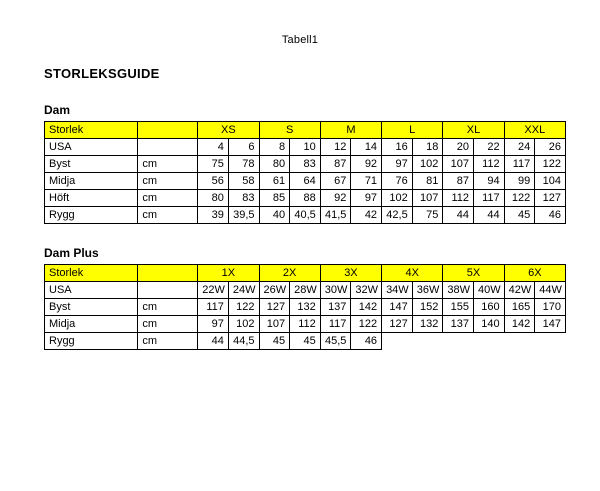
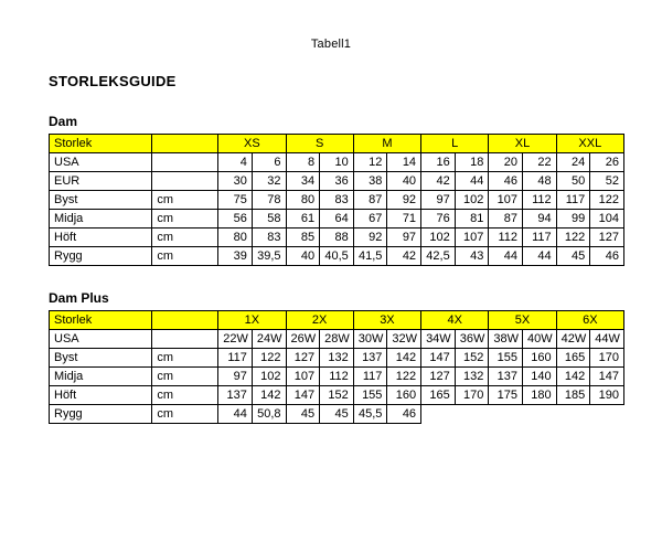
  Tabell1
  STORLEKSGUIDE
  Dam
  Storlek		XS	S	M	L	XL	XXL
  USA		4	6	8	10	12	14	16	18	20	22	24	26
+ EUR		30	32	34	36	38	40	42	44	46	48	50	52
  Byst	cm	75	78	80	83	87	92	97	102	107	112	117	122
  Midja	cm	56	58	61	64	67	71	76	81	87	94	99	104
  Höft	cm	80	83	85	88	92	97	102	107	112	117	122	127
- Rygg	cm	39	39,5	40	40,5	41,5	42	42,5	75	44	44	45	46
+ Rygg	cm	39	39,5	40	40,5	41,5	42	42,5	43	44	44	45	46
  Dam Plus
  Storlek		1X	2X	3X	4X	5X	6X
  USA		22W	24W	26W	28W	30W	32W	34W	36W	38W	40W	42W	44W
  Byst	cm	117	122	127	132	137	142	147	152	155	160	165	170
  Midja	cm	97	102	107	112	117	122	127	132	137	140	142	147
+ Höft	cm	137	142	147	152	155	160	165	170	175	180	185	190
- Rygg	cm	44	44,5	45	45	45,5	46
+ Rygg	cm	44	50,8	45	45	45,5	46
